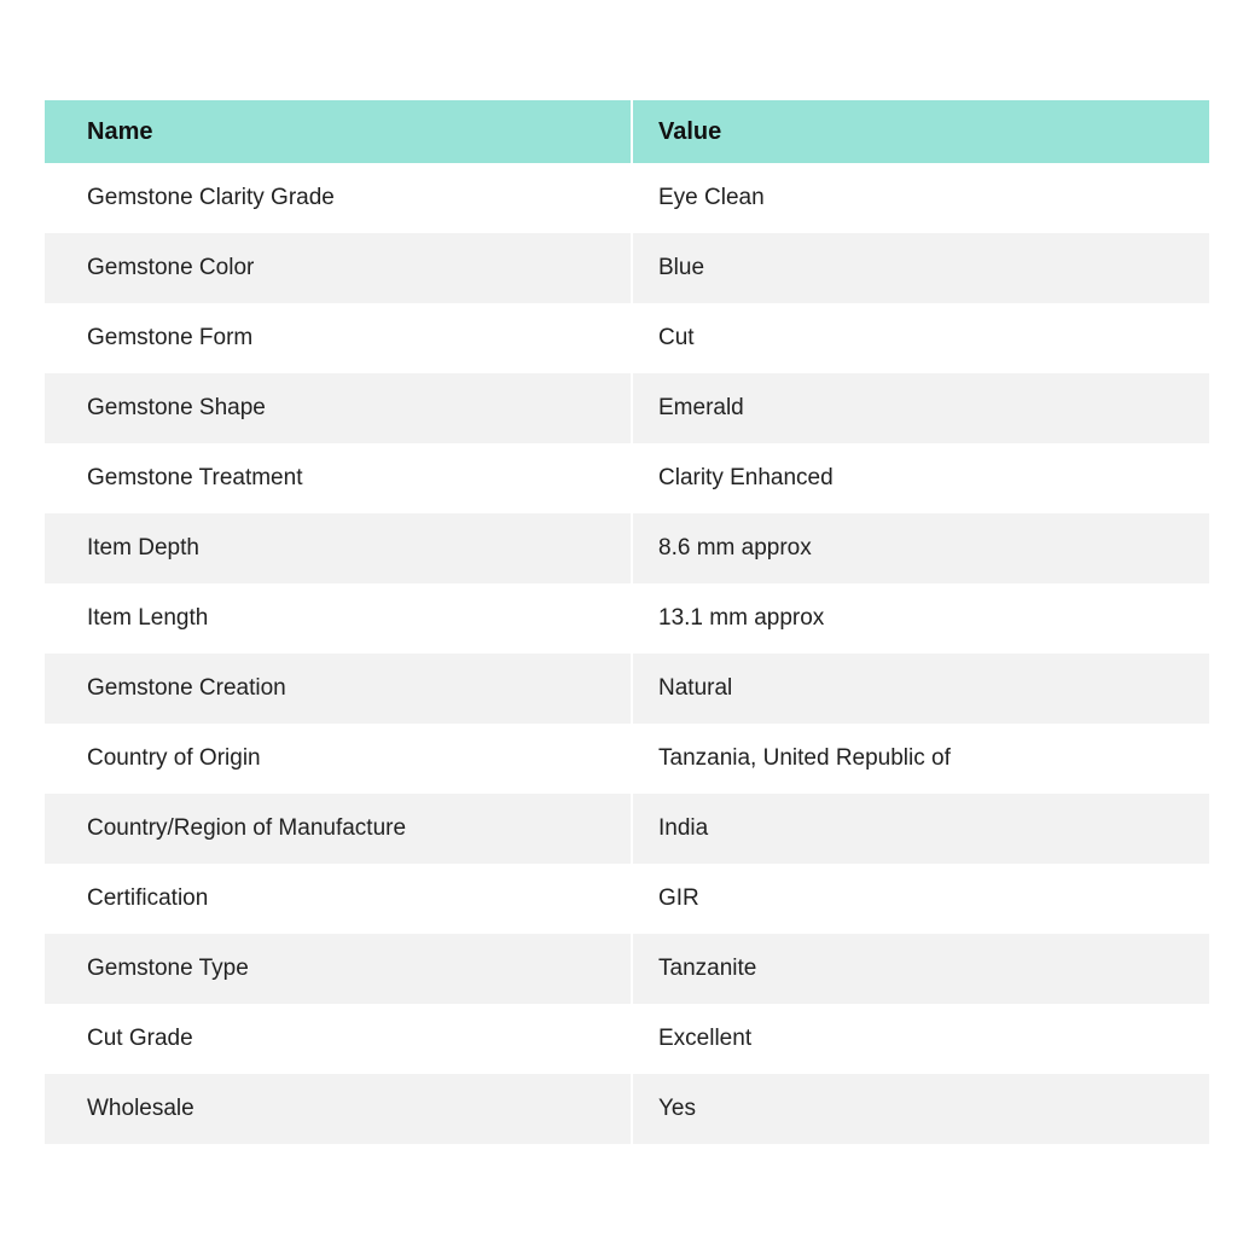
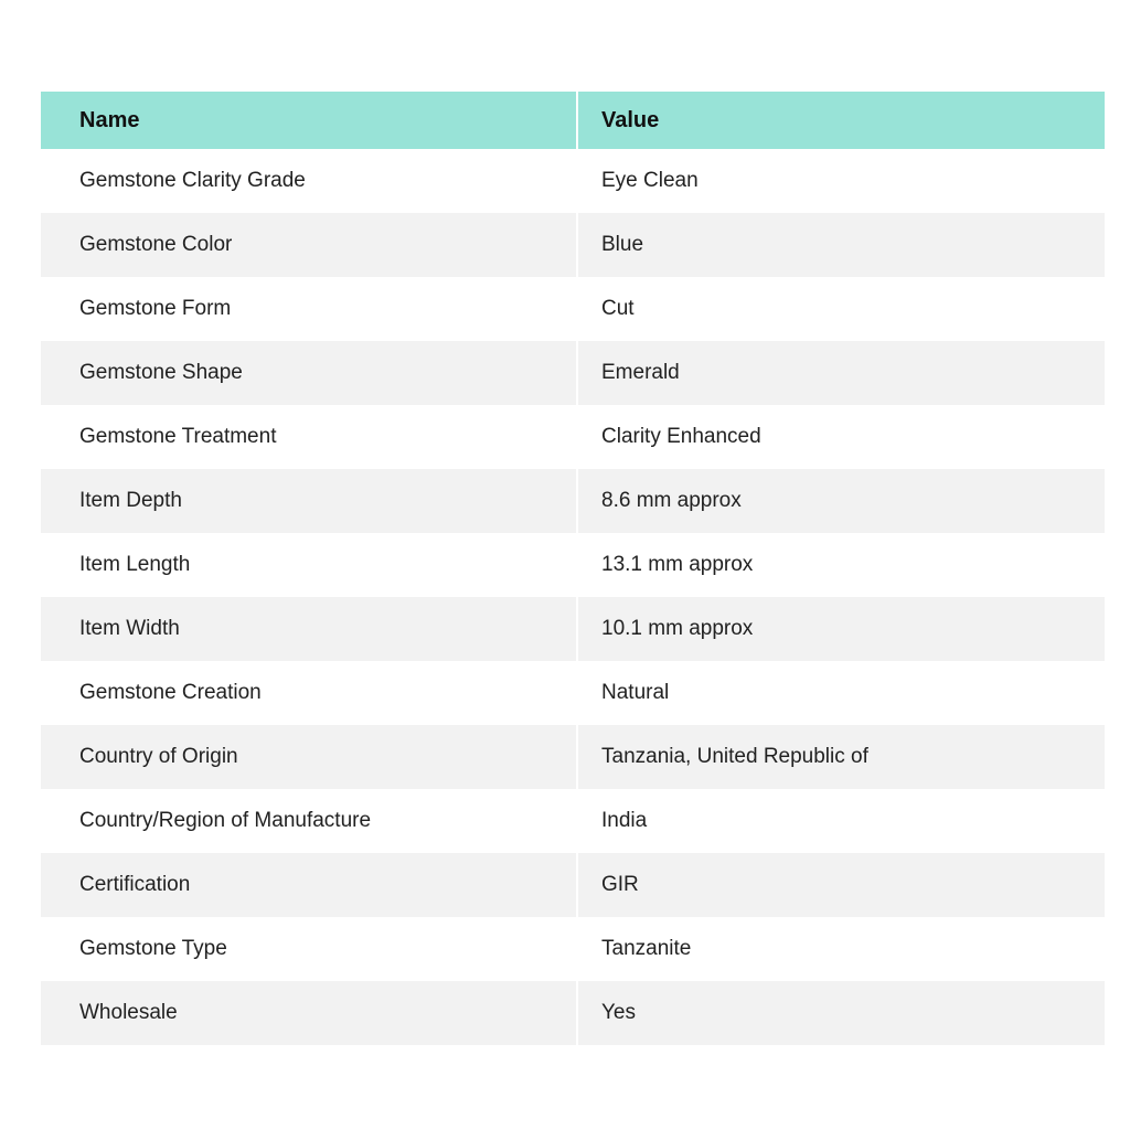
  Name
  Value
  Gemstone Clarity Grade
  Eye Clean
  Gemstone Color
  Blue
  Gemstone Form
  Cut
  Gemstone Shape
  Emerald
  Gemstone Treatment
  Clarity Enhanced
  Item Depth
  8.6 mm approx
  Item Length
  13.1 mm approx
+ Item Width
+ 10.1 mm approx
  Gemstone Creation
  Natural
  Country of Origin
  Tanzania, United Republic of
  Country/Region of Manufacture
  India
  Certification
  GIR
  Gemstone Type
  Tanzanite
- Cut Grade
- Excellent
  Wholesale
  Yes
